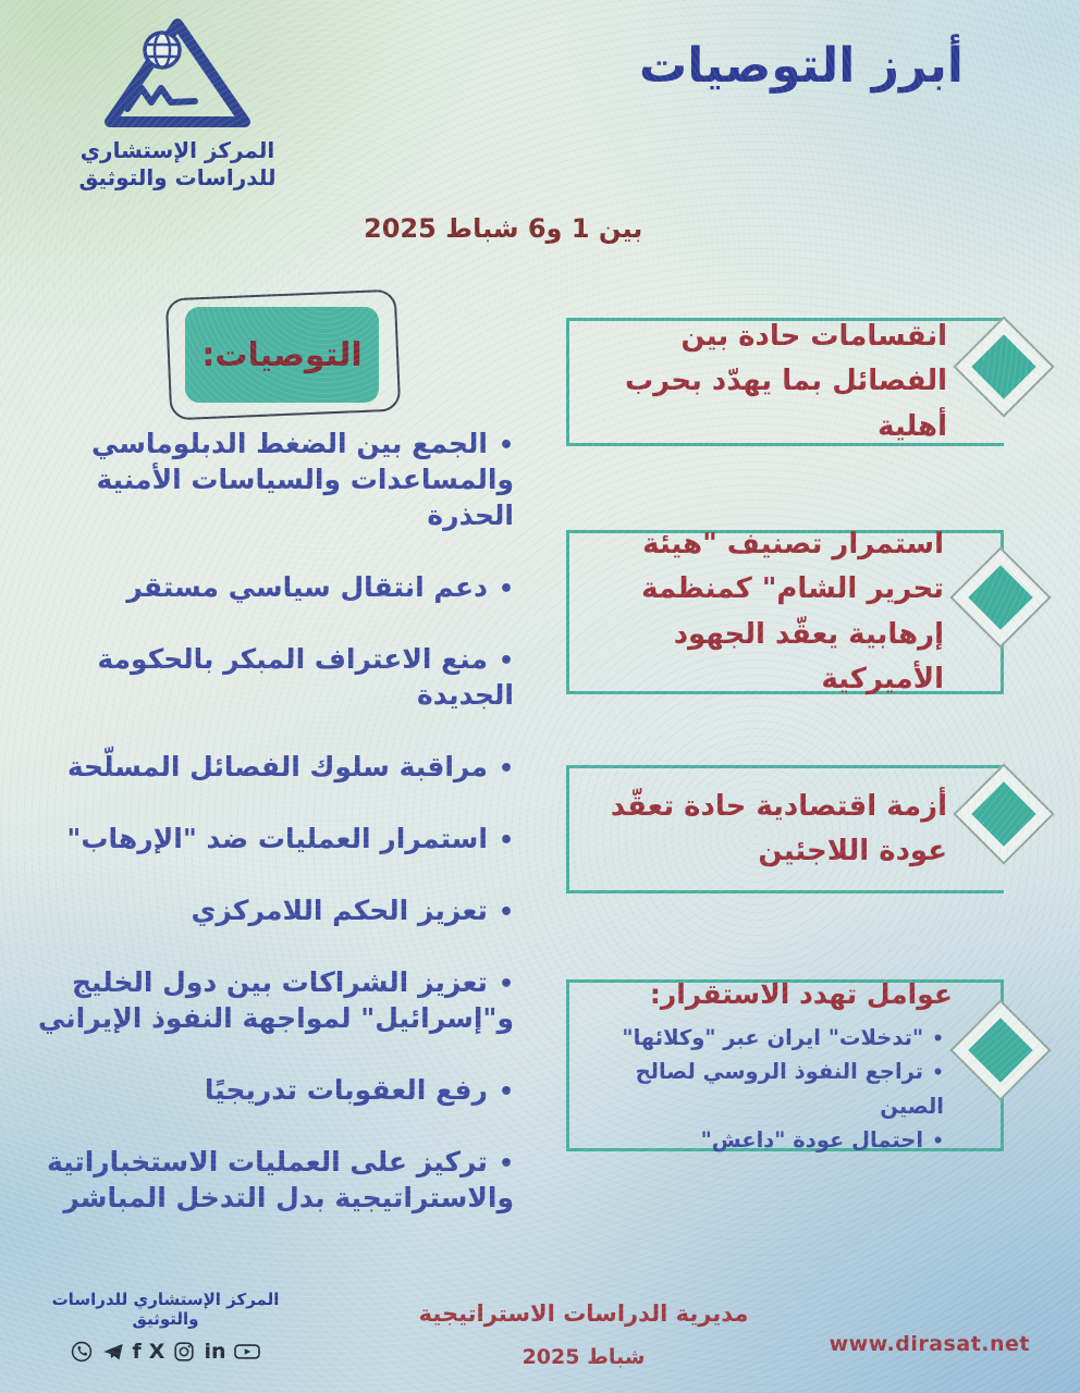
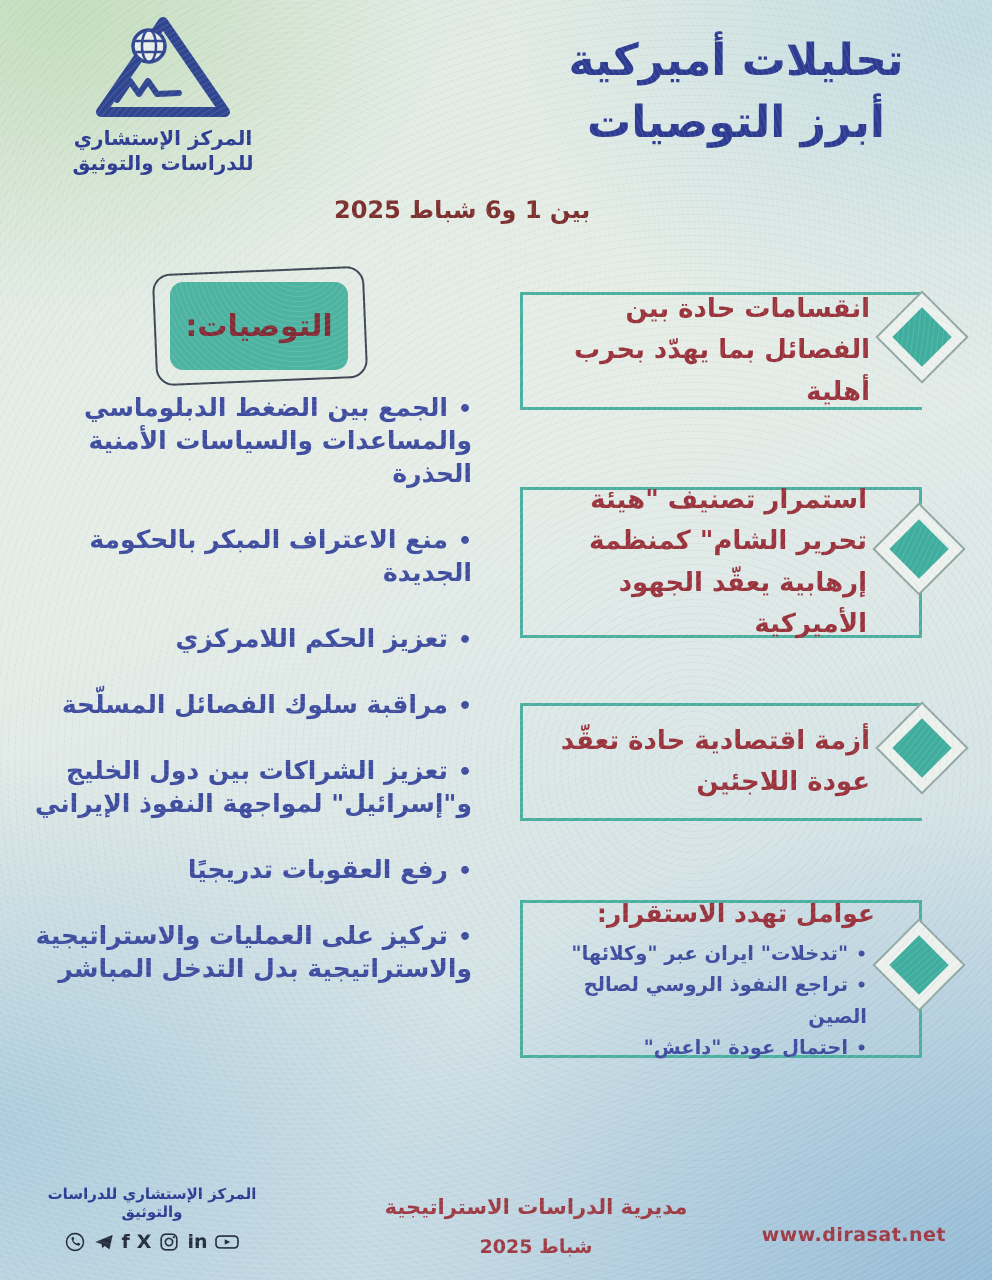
  المركز الإستشاري
  للدراسات والتوثيق
+ تحليلات أميركية
  أبرز التوصيات
  بين 1 و6 شباط 2025
  التوصيات:
  •الجمع بين الضغط الدبلوماسي والمساعدات والسياسات الأمنية الحذرة
- •دعم انتقال سياسي مستقر
  •منع الاعتراف المبكر بالحكومة الجديدة
- •مراقبة سلوك الفصائل المسلّحة
+ •تعزيز الحكم اللامركزي
- •استمرار العمليات ضد "الإرهاب"
- •تعزيز الحكم اللامركزي
+ •مراقبة سلوك الفصائل المسلّحة
  •تعزيز الشراكات بين دول الخليج و"إسرائيل" لمواجهة النفوذ الإيراني
  •رفع العقوبات تدريجيًا
- •تركيز على العمليات الاستخباراتية والاستراتيجية بدل التدخل المباشر
+ •تركيز على العمليات والاستراتيجية والاستراتيجية بدل التدخل المباشر
  انقسامات حادة بين الفصائل بما يهدّد بحرب أهلية
  استمرار تصنيف "هيئة تحرير الشام" كمنظمة إرهابية يعقّد الجهود الأميركية
  أزمة اقتصادية حادة تعقّد عودة اللاجئين
  عوامل تهدد الاستقرار:
  •"تدخلات" ايران عبر "وكلائها"
  •تراجع النفوذ الروسي لصالح الصين
  •احتمال عودة "داعش"
  المركز الإستشاري للدراسات والتوثيق
  f
  X
  in
  مديرية الدراسات الاستراتيجية
  شباط 2025
  www.dirasat.net
